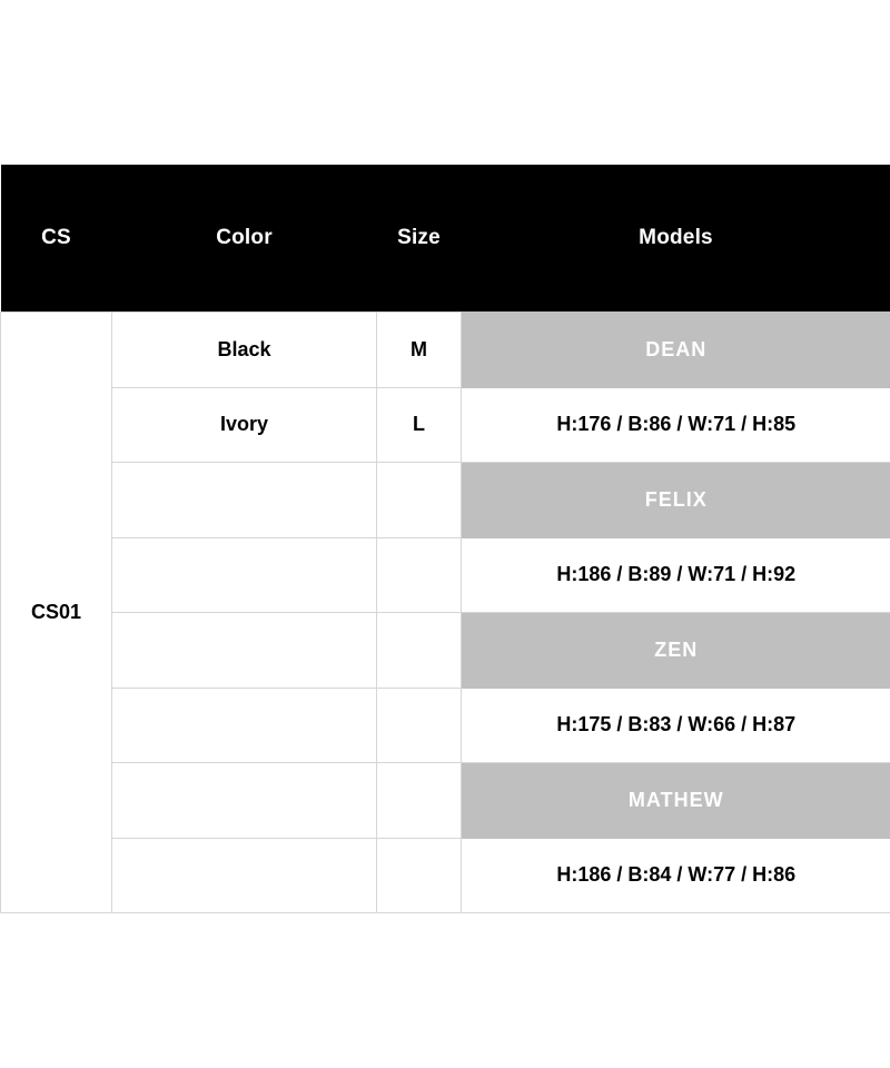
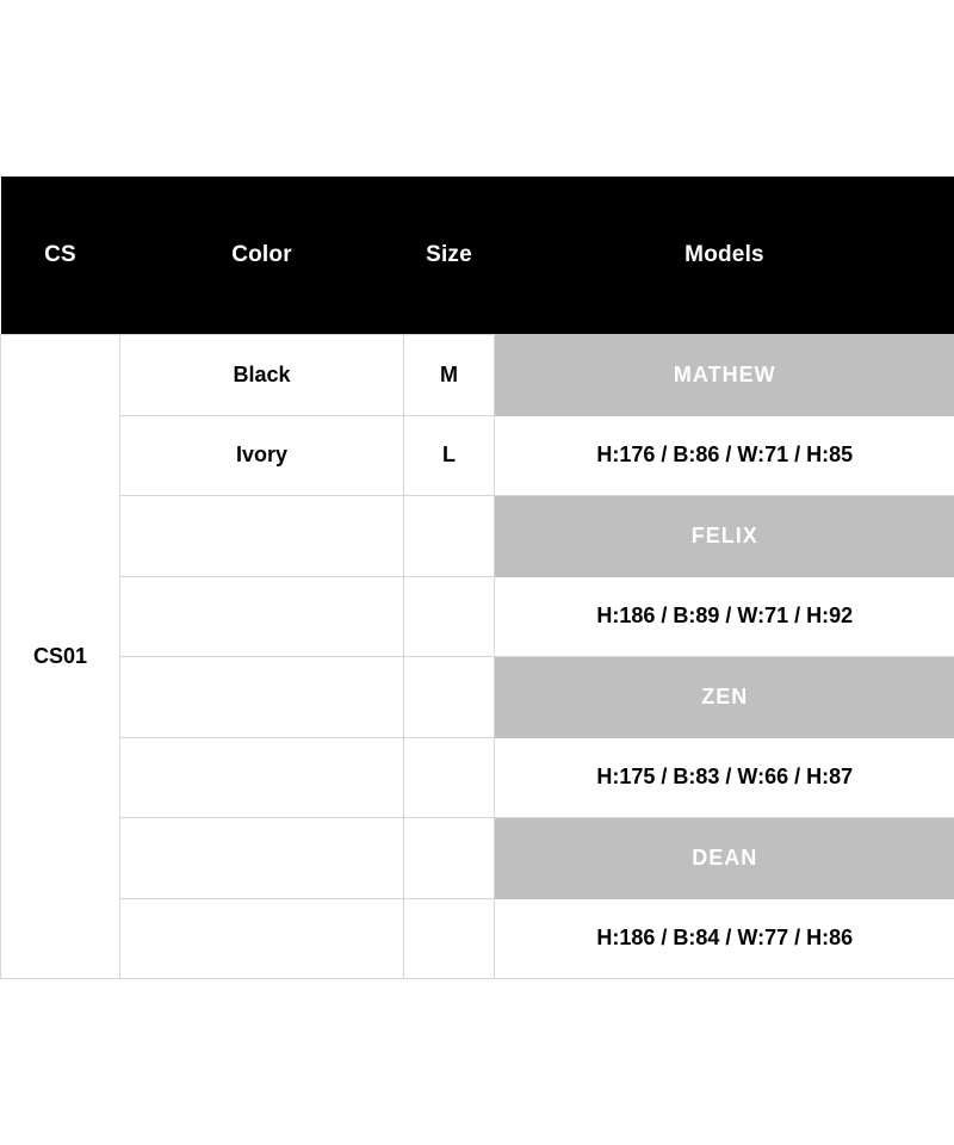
  CS	Color	Size	Models
- CS01	Black	M	DEAN
+ CS01	Black	M	MATHEW
  Ivory	L	H:176 / B:86 / W:71 / H:85
  		FELIX
  		H:186 / B:89 / W:71 / H:92
  		ZEN
  		H:175 / B:83 / W:66 / H:87
- 		MATHEW
+ 		DEAN
  		H:186 / B:84 / W:77 / H:86
